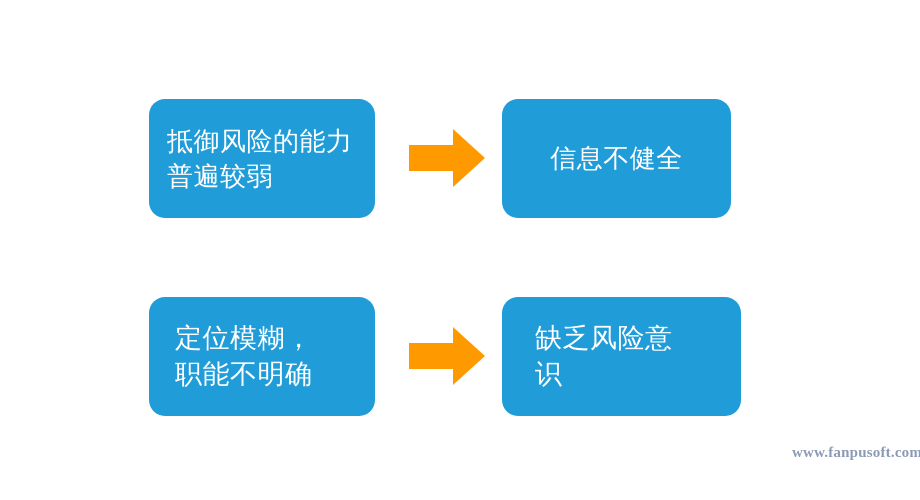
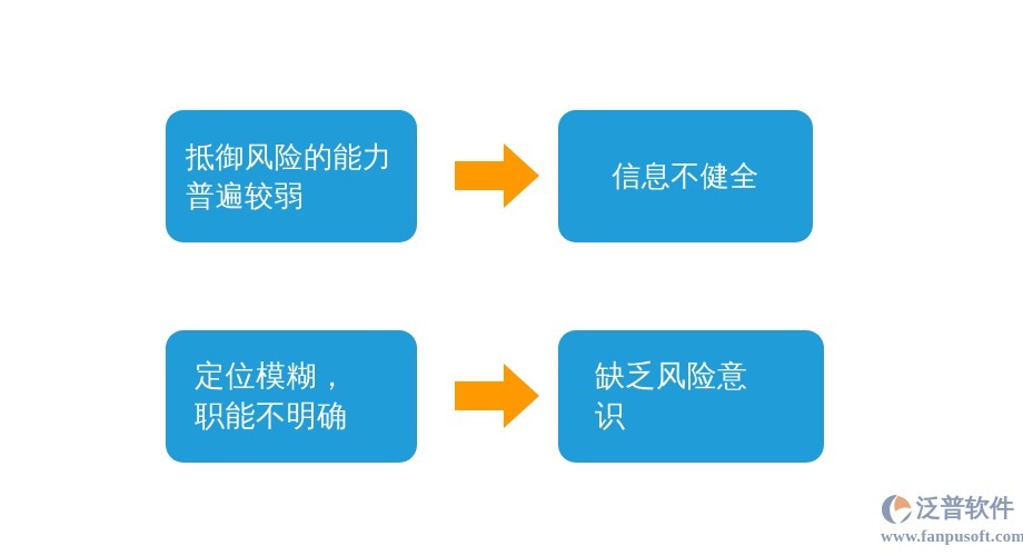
  抵御风险的能力
  普遍较弱
  信息不健全
  定位模糊，
  职能不明确
  缺乏风险意
  识
+ 泛普软件
  www.fanpusoft.com
